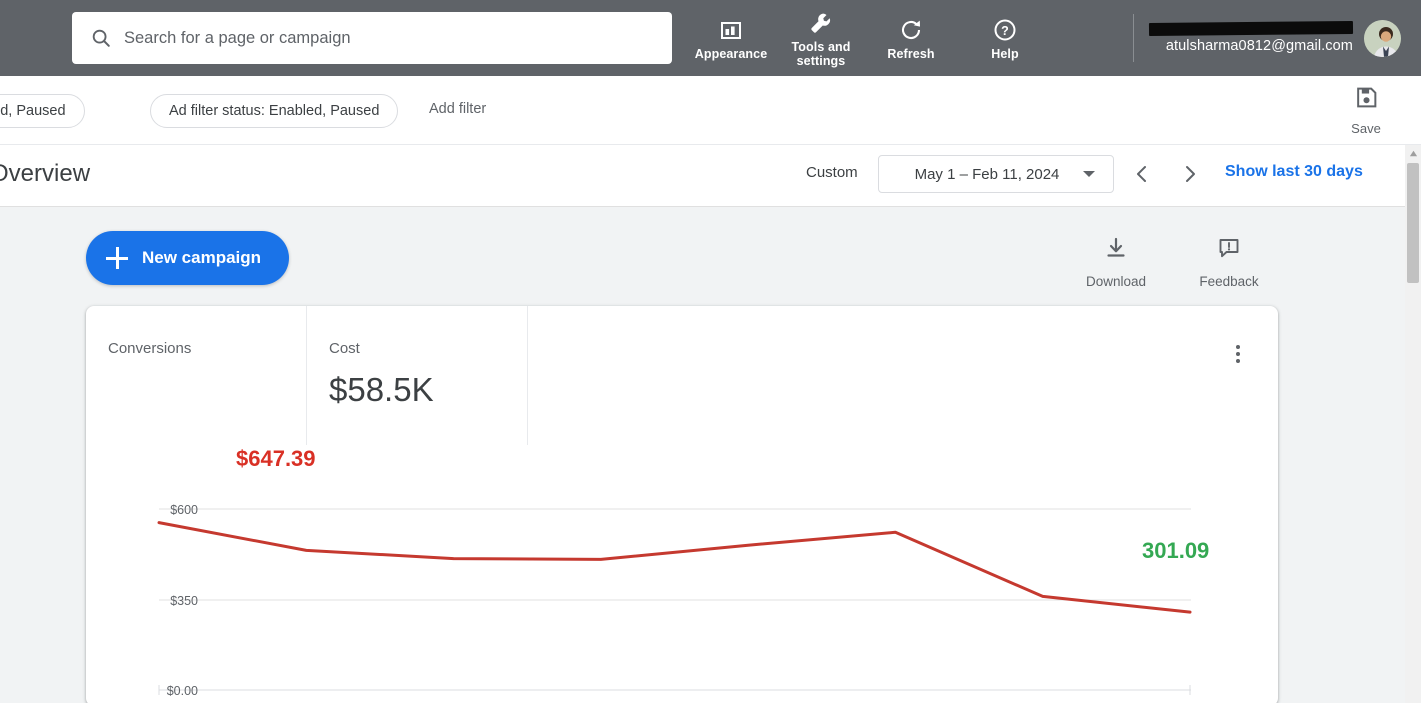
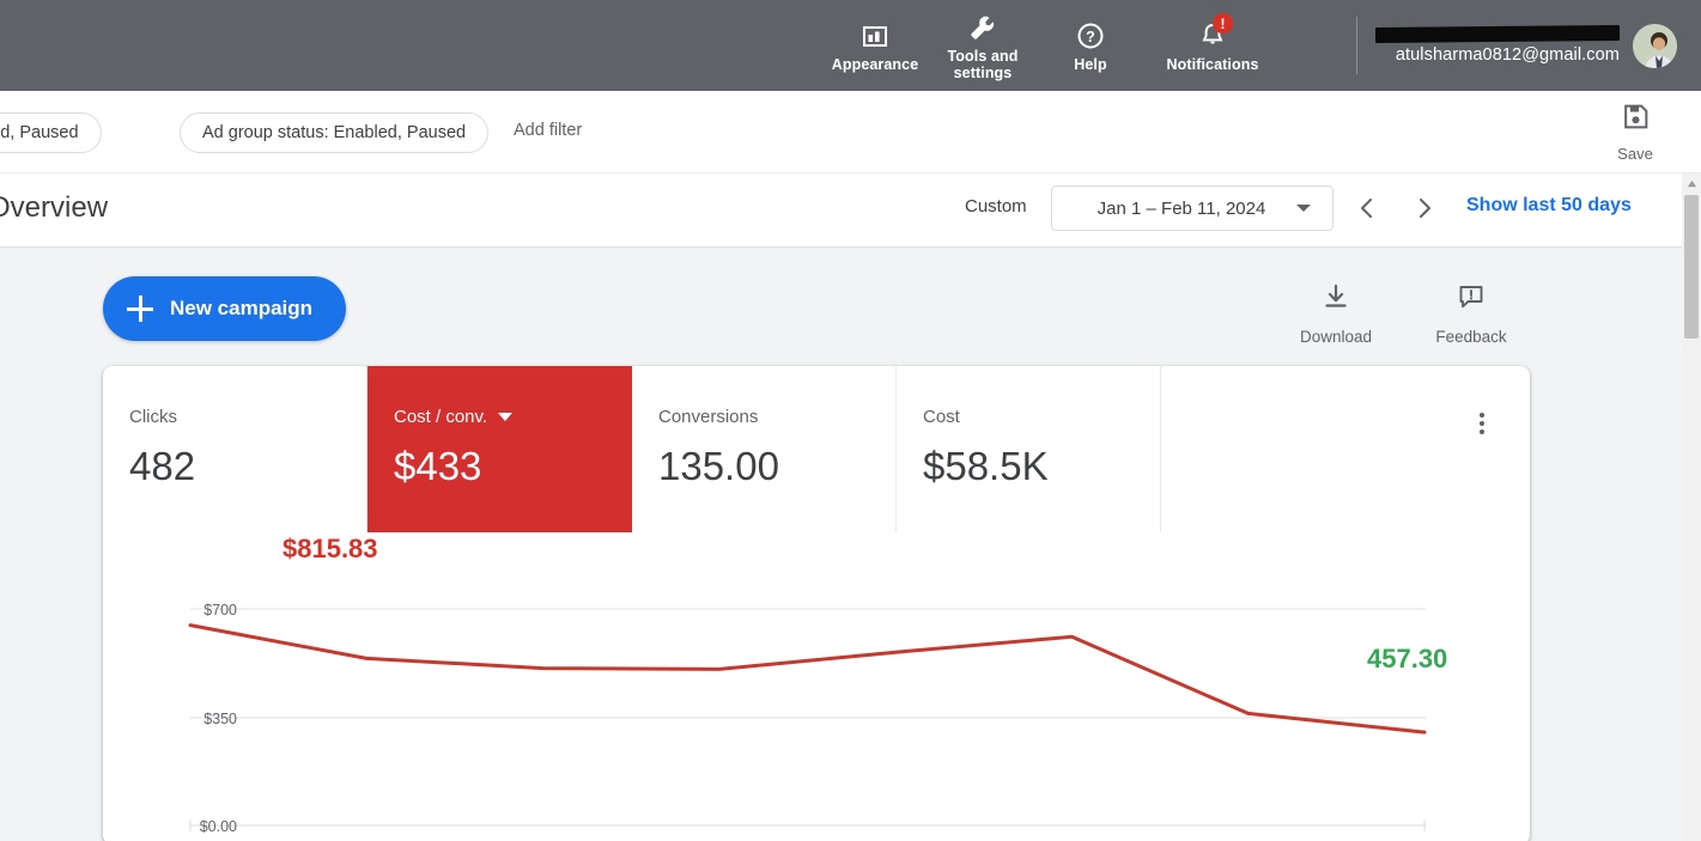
- Search for a page or campaign
  Appearance
  Tools and settings
- Refresh
  ?
  Help
+ !
+ Notifications
  atulsharma0812@gmail.com
- Ad filter status: Enabled, Paused
+ Ad group status: Enabled, Paused
  Add filter
  Save
  verview
  Custom
- May 1 – Feb 11, 2024
+ Jan 1 – Feb 11, 2024
- Show last 30 days
+ Show last 50 days
  New campaign
  Download
  Feedback
+ Clicks
+ 482
+ Cost / conv.
+ $433
  Conversions
+ 135.00
  Cost
  $58.5K
- $600
+ $700
  $350
  $0.00
- $647.39
+ $815.83
- 301.09
+ 457.30
